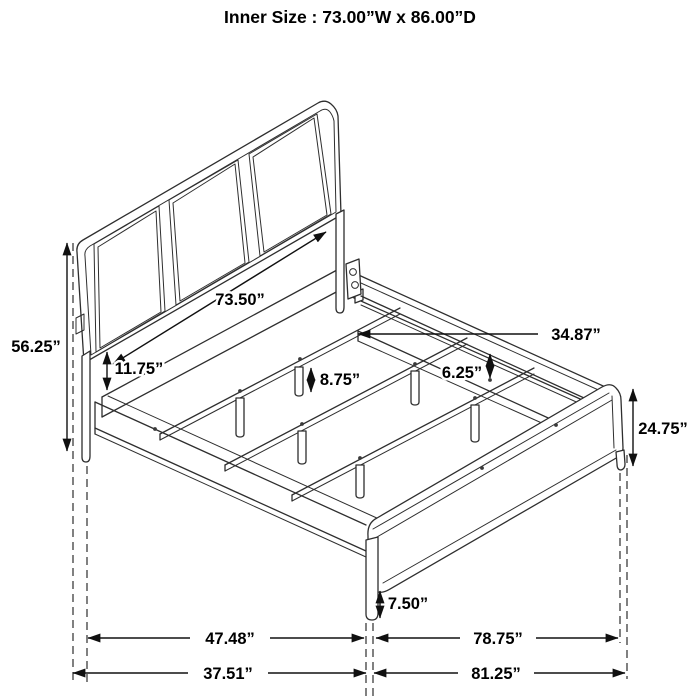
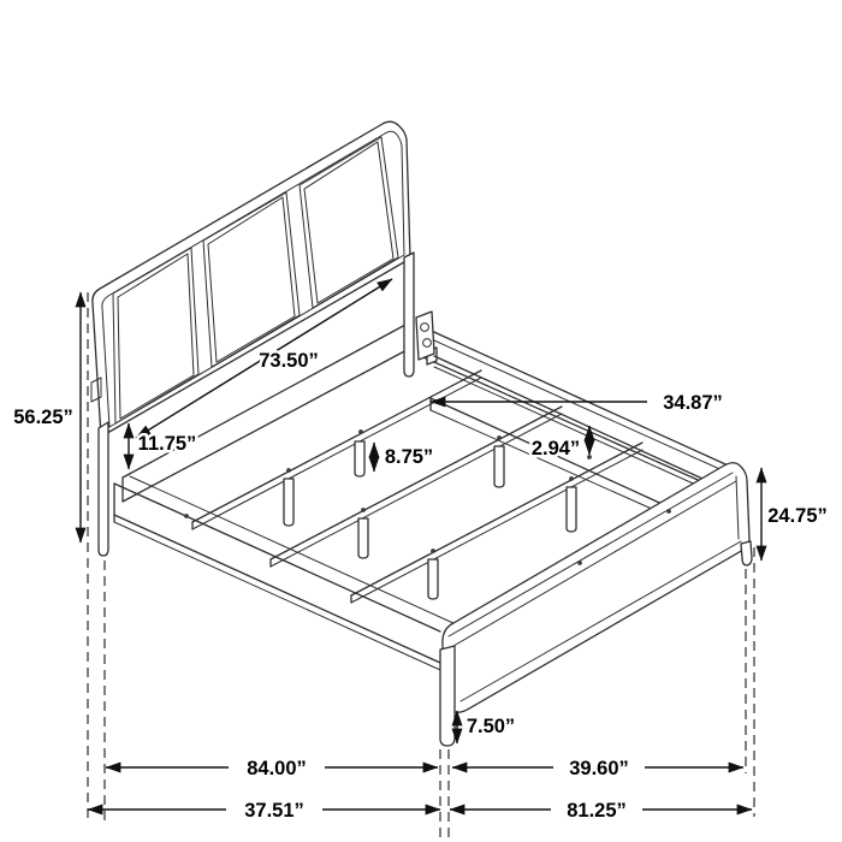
  73.50”
  56.25”
  11.75”
  8.75”
- 6.25”
+ 2.94”
  34.87”
  24.75”
  7.50”
- 47.48”
+ 84.00”
- 78.75”
+ 39.60”
  37.51”
  81.25”
- Inner Size : 73.00”W x 86.00”D
